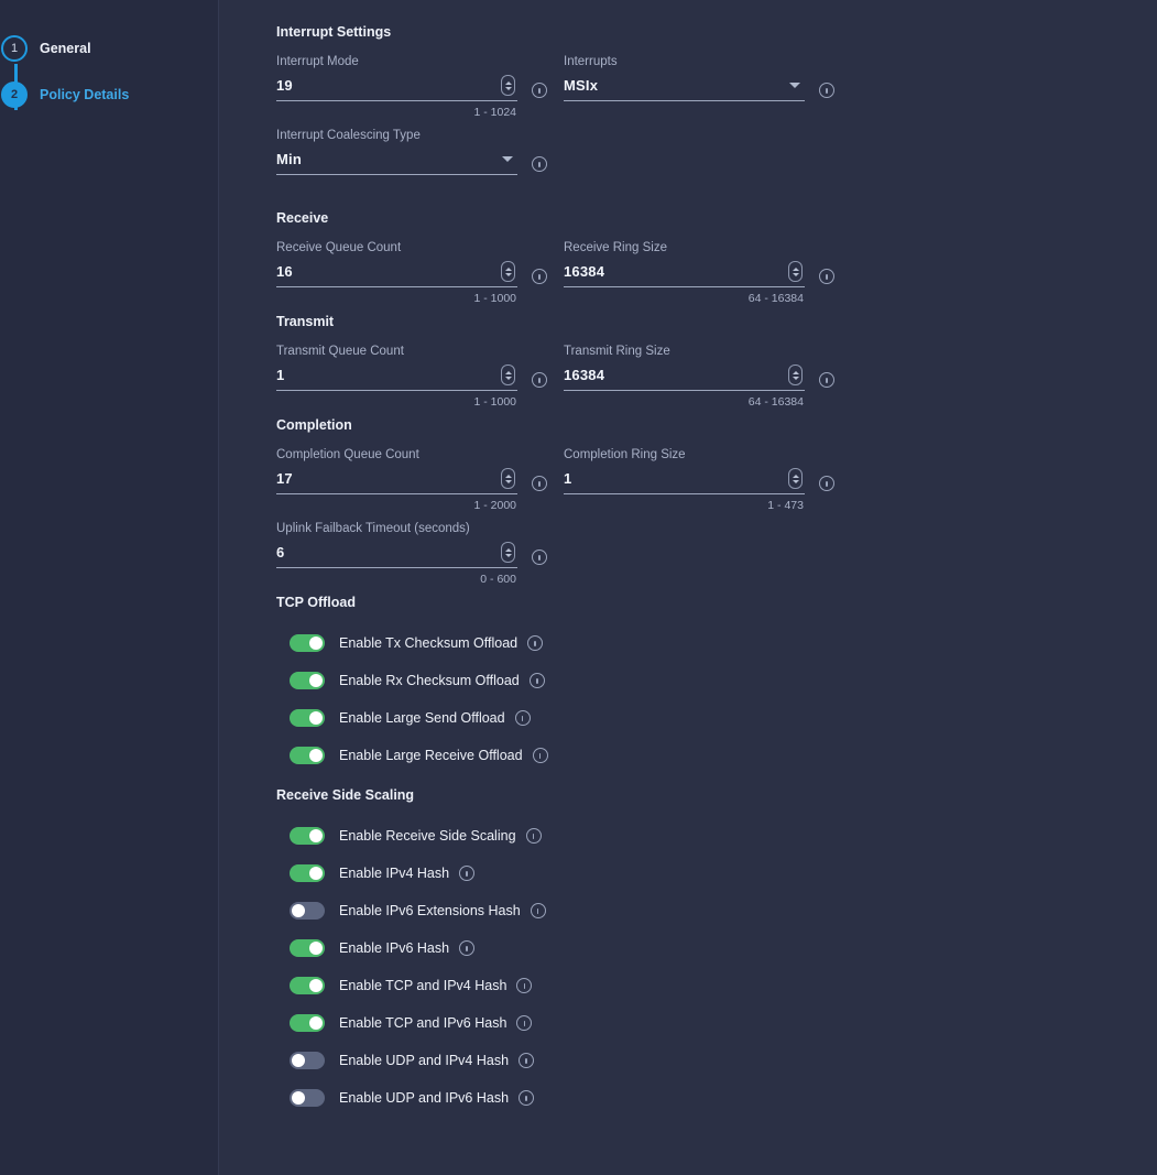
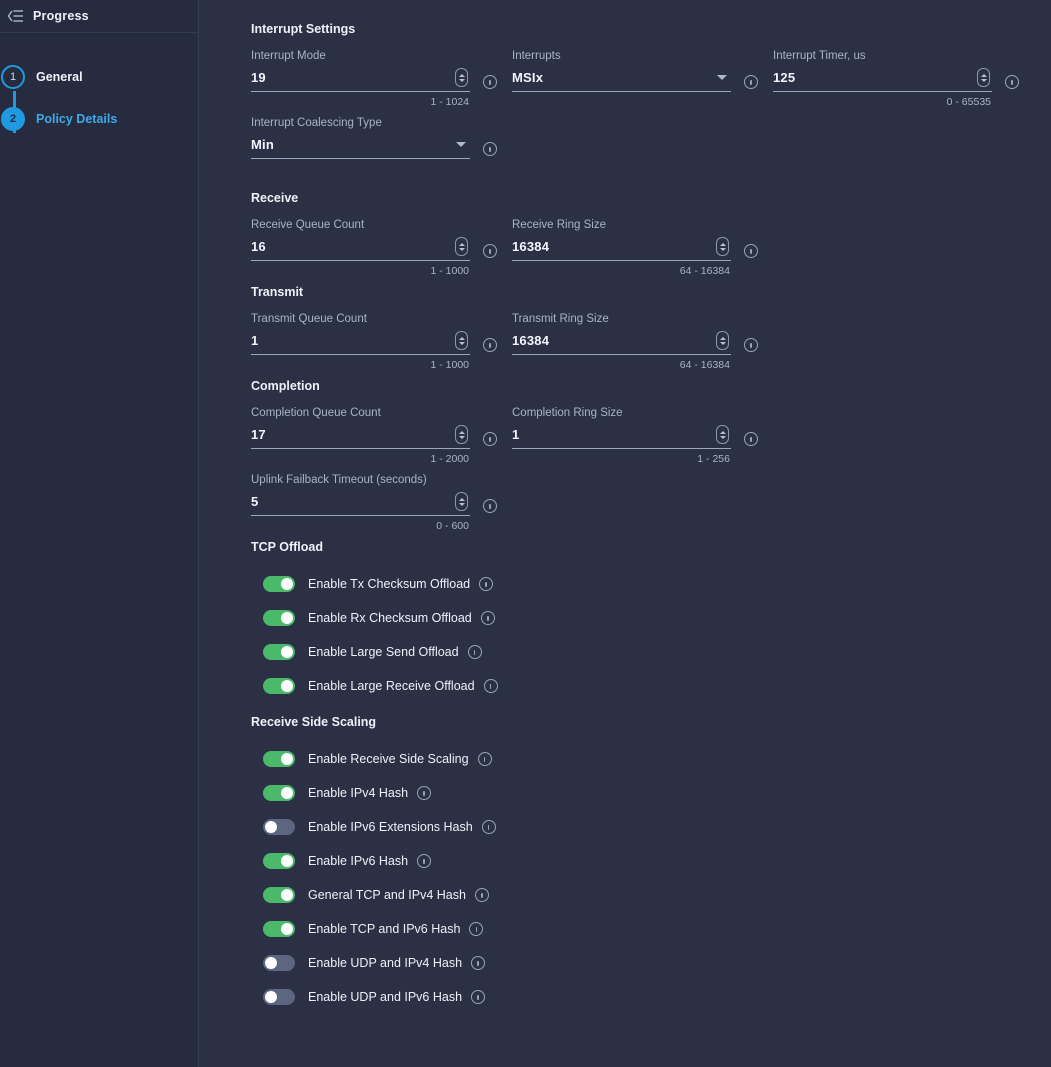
+ Progress
  1
  General
  2
  Policy Details
  Interrupt Settings
  Interrupt Mode
  19
  1 - 1024
  Interrupts
  MSIx
+ Interrupt Timer, us
+ 125
+ 0 - 65535
  Interrupt Coalescing Type
  Min
  Receive
  Receive Queue Count
  16
  1 - 1000
  Receive Ring Size
  16384
  64 - 16384
  Transmit
  Transmit Queue Count
  1
  1 - 1000
  Transmit Ring Size
  16384
  64 - 16384
  Completion
  Completion Queue Count
  17
  1 - 2000
  Completion Ring Size
  1
- 1 - 473
+ 1 - 256
  Uplink Failback Timeout (seconds)
- 6
+ 5
  0 - 600
  TCP Offload
  Enable Tx Checksum Offload
  Enable Rx Checksum Offload
  Enable Large Send Offload
  Enable Large Receive Offload
  Receive Side Scaling
  Enable Receive Side Scaling
  Enable IPv4 Hash
  Enable IPv6 Extensions Hash
  Enable IPv6 Hash
- Enable TCP and IPv4 Hash
+ General TCP and IPv4 Hash
  Enable TCP and IPv6 Hash
  Enable UDP and IPv4 Hash
  Enable UDP and IPv6 Hash
